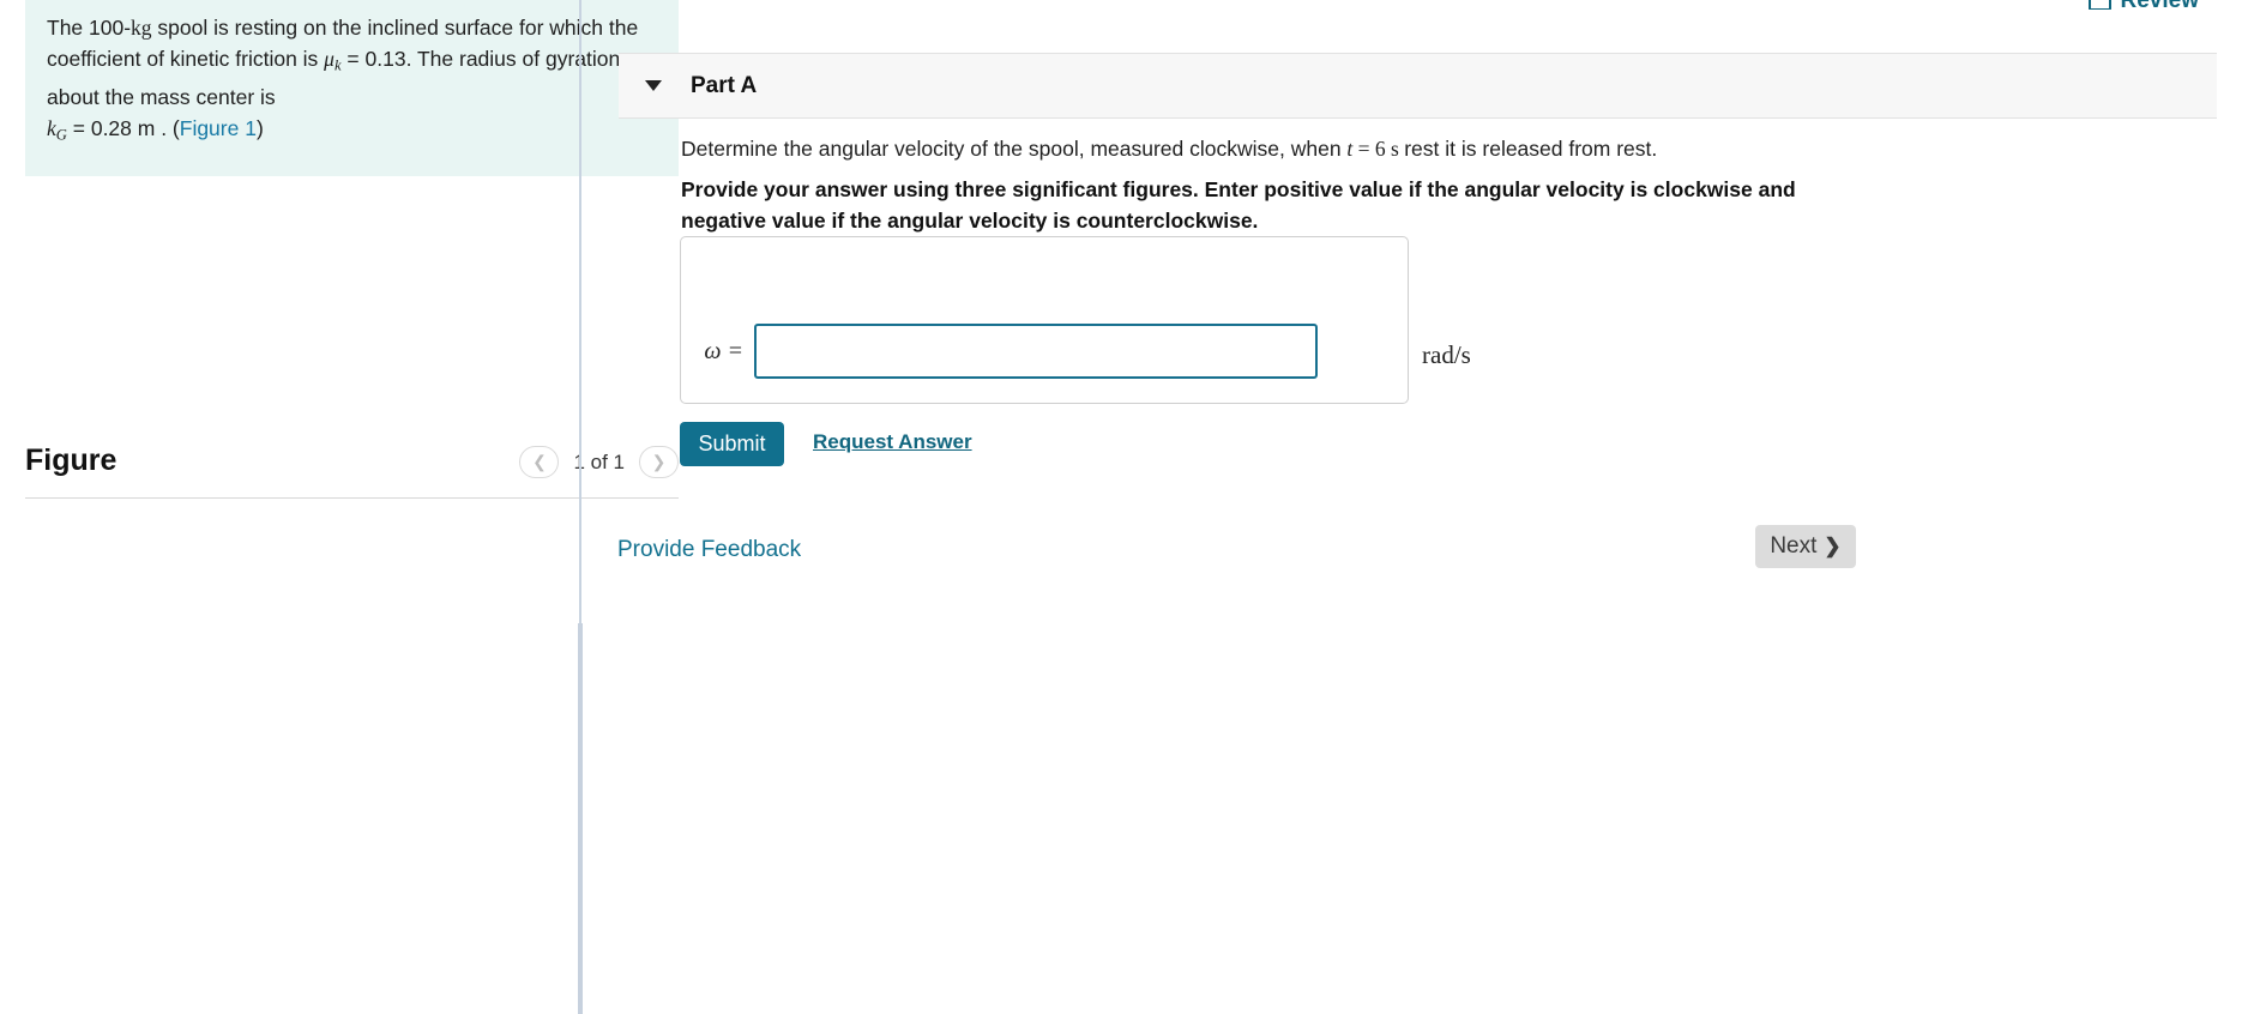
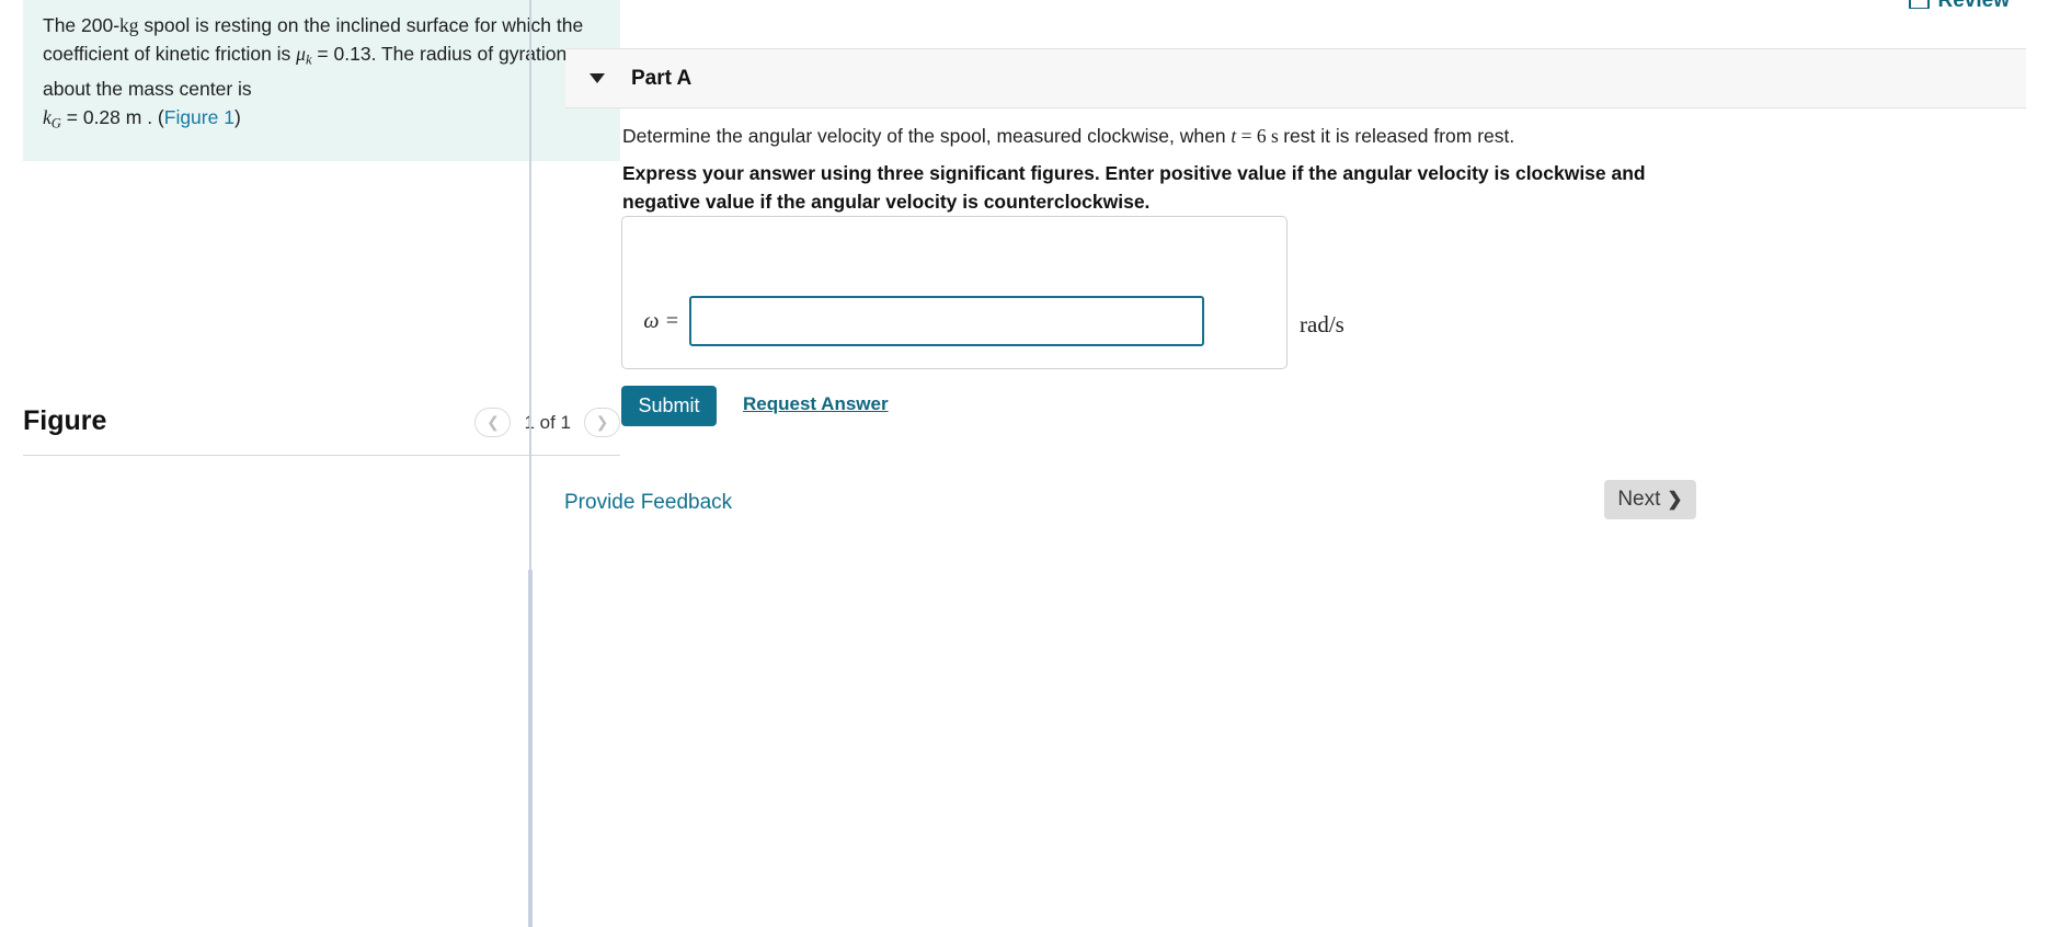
- The 100-kg spool is resting on the inclined surface for whch the coefficient of kinetic friction is μk = 0.13. The radius of gyrtion about the mass center is
+ The 200-kg spool is resting on the inclined surface for whch the coefficient of kinetic friction is μk = 0.13. The radius of gyrtion about the mass center is
  kG = 0.28 m . (Figure 1)
  Figure
  ❮
  of 1
  ❯
  Review
  Part A
  Determine the angular velocity of the spool, measured clockwise, when t = 6 s rest it is released from rest.
- Provide your answer using three significant figures. Enter positive value if the angular velocity is clockwise and negative value if the angular velocity is counterclockwise.
+ Express your answer using three significant figures. Enter positive value if the angular velocity is clockwise and negative value if the angular velocity is counterclockwise.
  ω =
  rad/s
  Submit
  Request Answer
  Provide Feedback
  Next
  ❯
